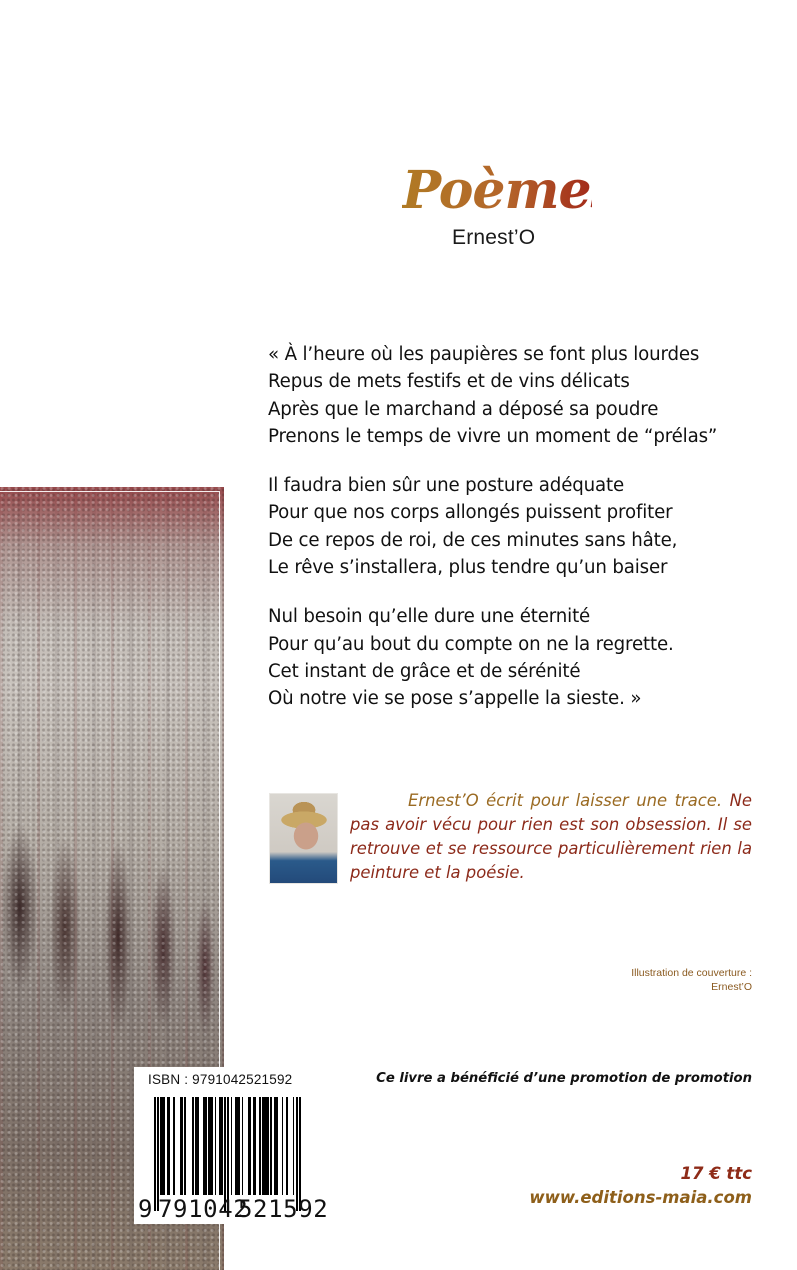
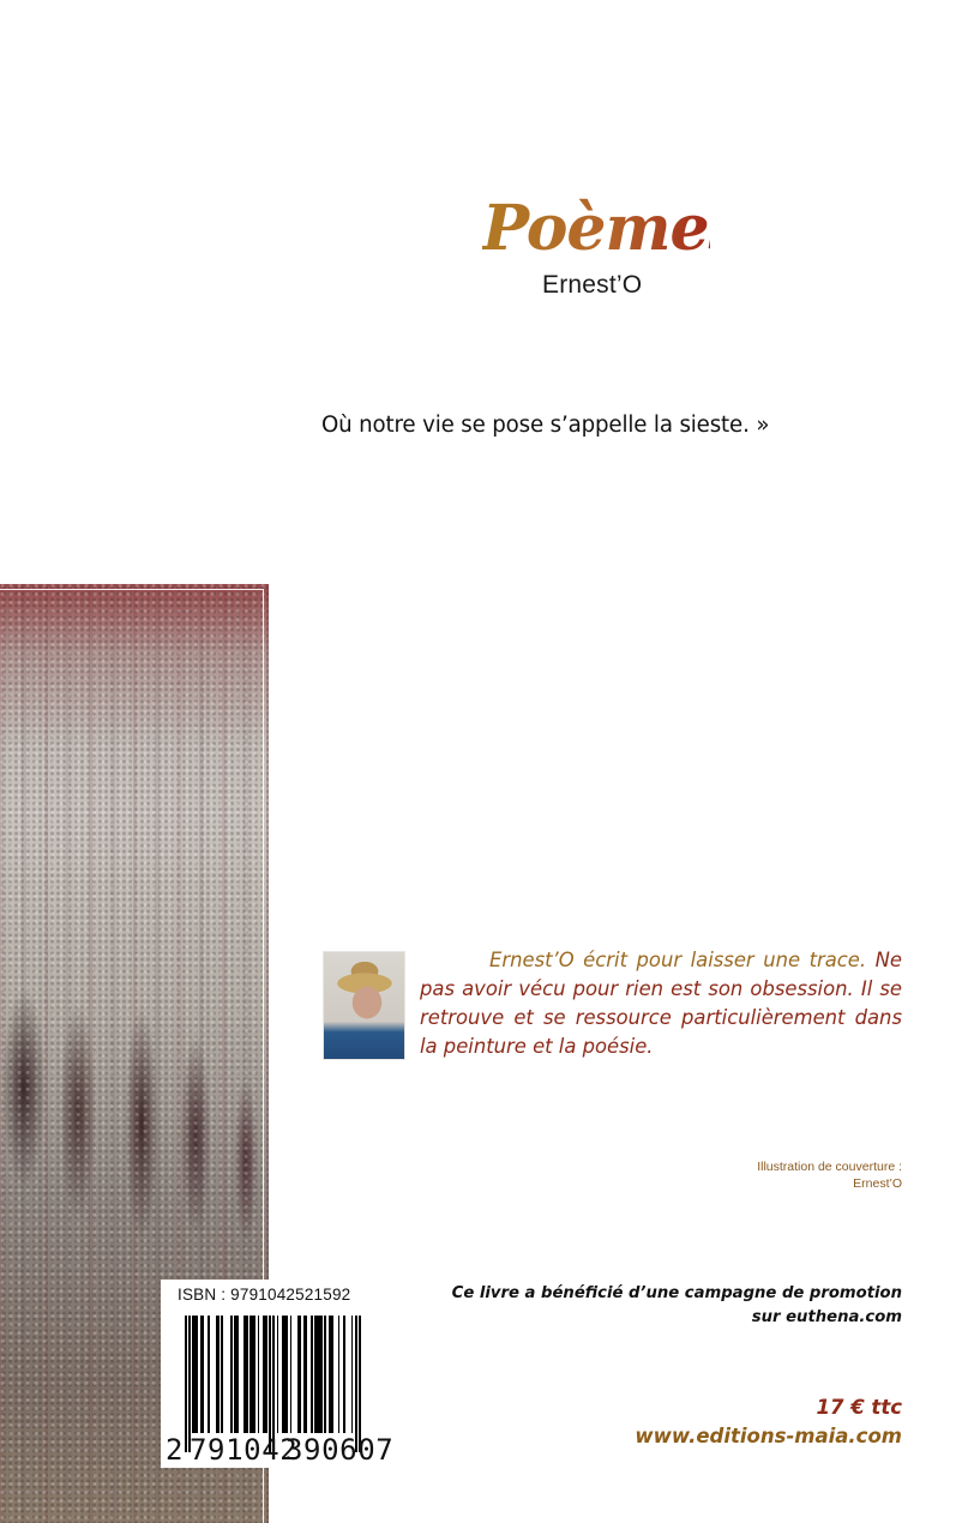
  Poèmes
  Ernest’O
- « À l’heure où les paupières se font plus lourdes
- Repus de mets festifs et de vins délicats
- Après que le marchand a déposé sa poudre
- Prenons le temps de vivre un moment de “prélas”
- Il faudra bien sûr une posture adéquate
- Pour que nos corps allongés puissent profiter
- De ce repos de roi, de ces minutes sans hâte,
- Le rêve s’installera, plus tendre qu’un baiser
- Nul besoin qu’elle dure une éternité
- Pour qu’au bout du compte on ne la regrette.
- Cet instant de grâce et de sérénité
  Où notre vie se pose s’appelle la sieste. »
- Ernest’O écrit pour laisser une trace. Ne pas avoir vécu pour rien est son obsession. Il se retrouve et se ressource particulièrement rien la peinture et la poésie.
+ Ernest’O écrit pour laisser une trace. Ne pas avoir vécu pour rien est son obsession. Il se retrouve et se ressource particulièrement dans la peinture et la poésie.
  Illustration de couverture :
  Ernest’O
- Ce livre a bénéficié d’une promotion de promotion
+ Ce livre a bénéficié d’une campagne de promotion
+ sur euthena.com
  17 € ttc
  www.editions-maia.com
  ISBN : 9791042521592
- 9
+ 2
  79104
- 521592
+ 390607
